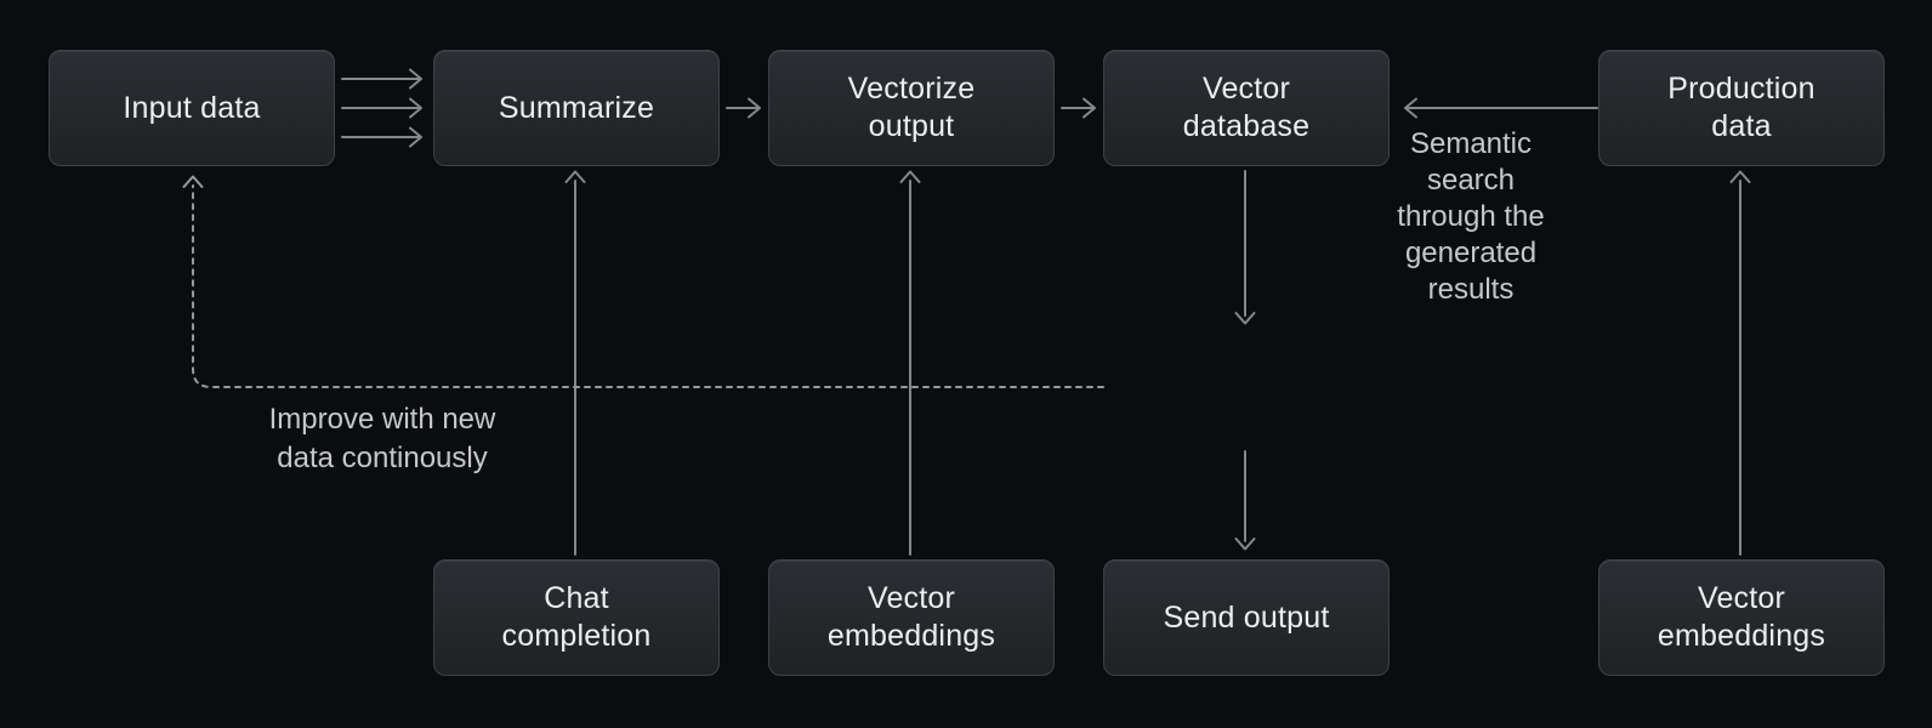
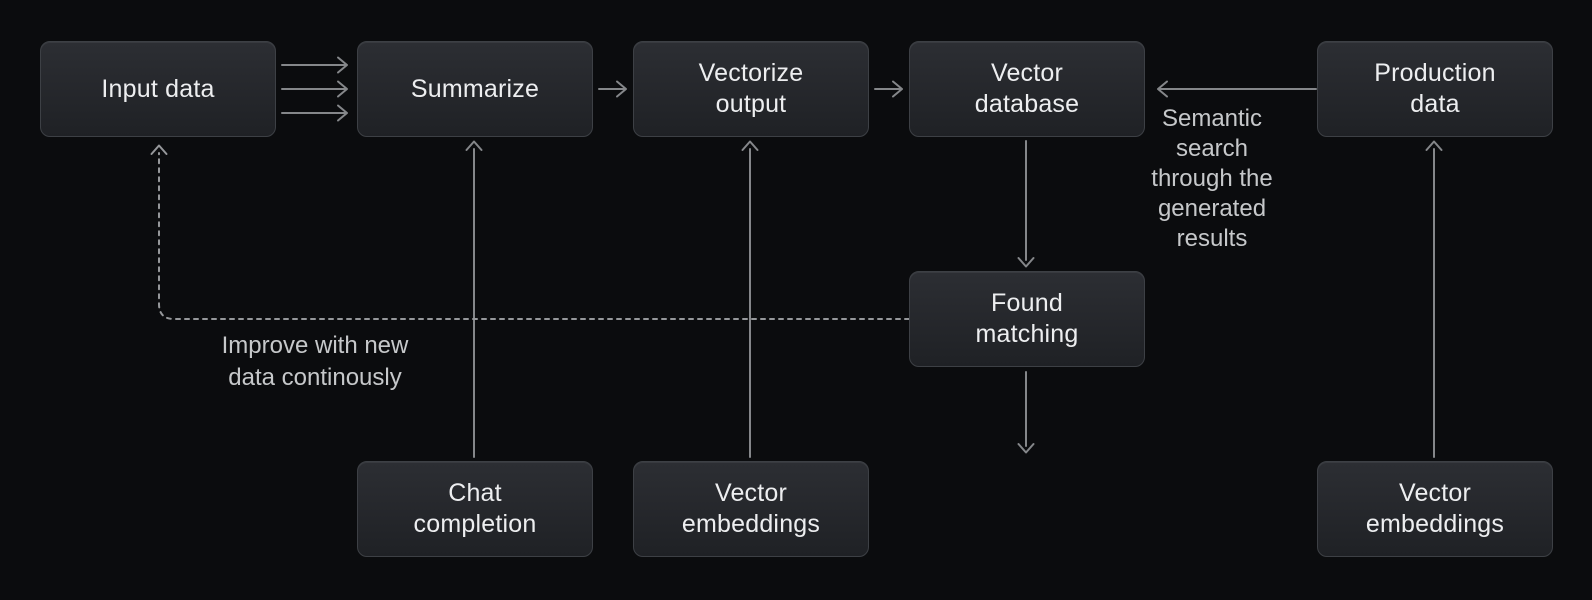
  Input data
  Summarize
  Vectorize
  output
  Vector
  database
  Production
  data
+ Found
+ matching
  Chat
  completion
  Vector
  embeddings
- Send output
  Vector
  embeddings
  Semantic
  search
  through the
  generated
  results
  Improve with new
  data continously
